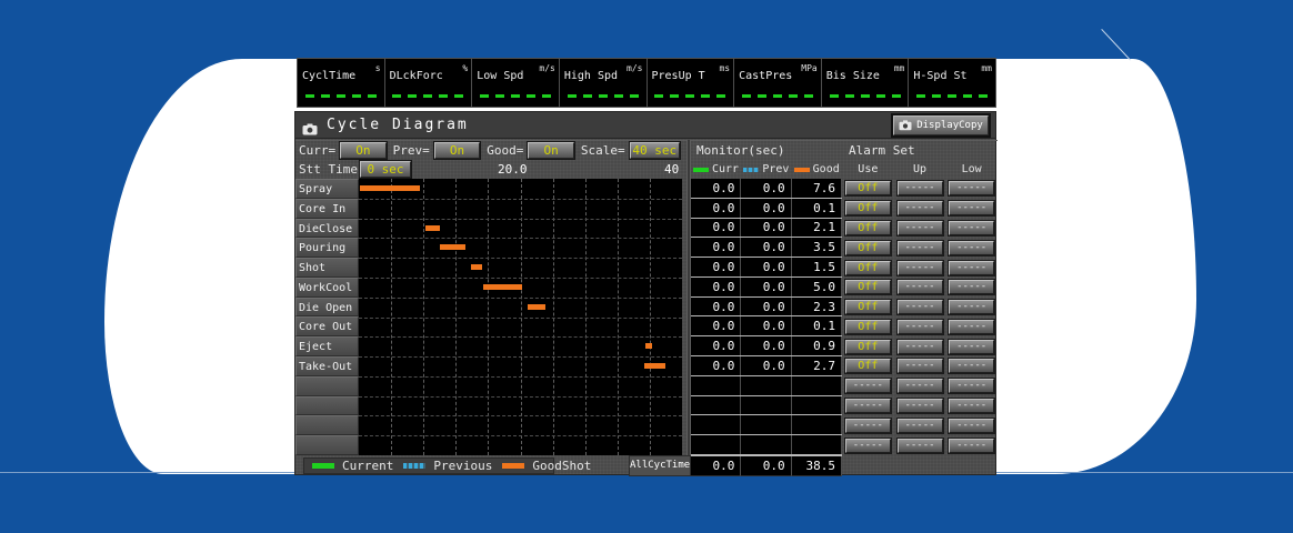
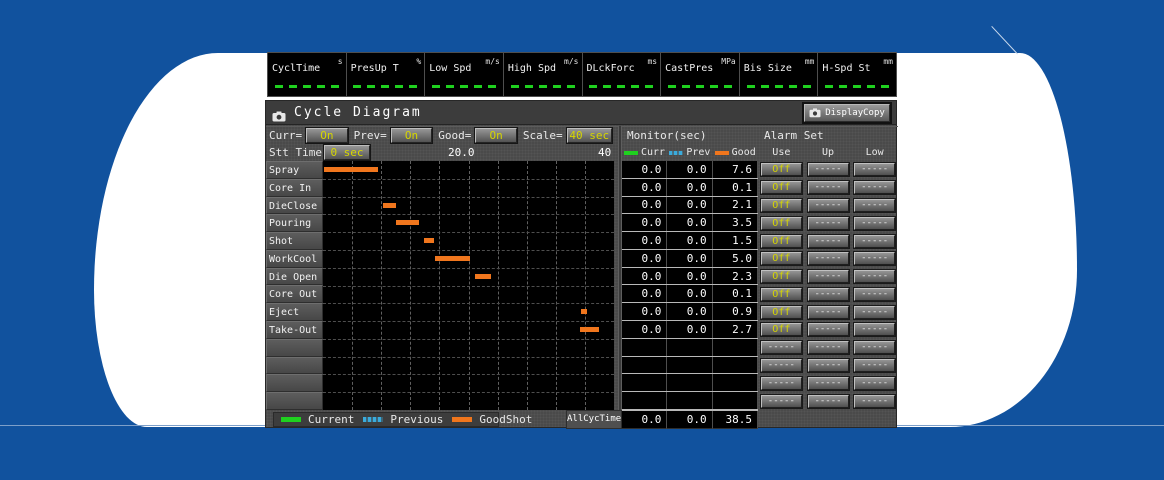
  CyclTime
  s
- DLckForc
+ PresUp T
  %
  Low Spd
  m/s
  High Spd
  m/s
- PresUp T
+ DLckForc
  ms
  CastPres
  MPa
  Bis Size
  mm
  H-Spd St
  mm
  Cycle Diagram
  DisplayCopy
  Curr=
  On
  Prev=
  On
  Good=
  On
  Scale=
  40 sec
  Stt Time
  0 sec
  20.0
  40
  Monitor(sec)
  Alarm Set
  Curr
  Prev
  Good
  Use
  Up
  Low
  Spray
  Core In
  DieClose
  Pouring
  Shot
  WorkCool
  Die Open
  Core Out
  Eject
  Take-Out
  0.0
  0.0
  7.6
  0.0
  0.0
  0.1
  0.0
  0.0
  2.1
  0.0
  0.0
  3.5
  0.0
  0.0
  1.5
  0.0
  0.0
  5.0
  0.0
  0.0
  2.3
  0.0
  0.0
  0.1
  0.0
  0.0
  0.9
  0.0
  0.0
  2.7
  Off
  -----
  -----
  Off
  -----
  -----
  Off
  -----
  -----
  Off
  -----
  -----
  Off
  -----
  -----
  Off
  -----
  -----
  Off
  -----
  -----
  Off
  -----
  -----
  Off
  -----
  -----
  Off
  -----
  -----
  -----
  -----
  -----
  -----
  -----
  -----
  -----
  -----
  -----
  -----
  -----
  -----
  Current
  Previous
  GoodShot
  AllCycTime
  0.0
  0.0
  38.5
